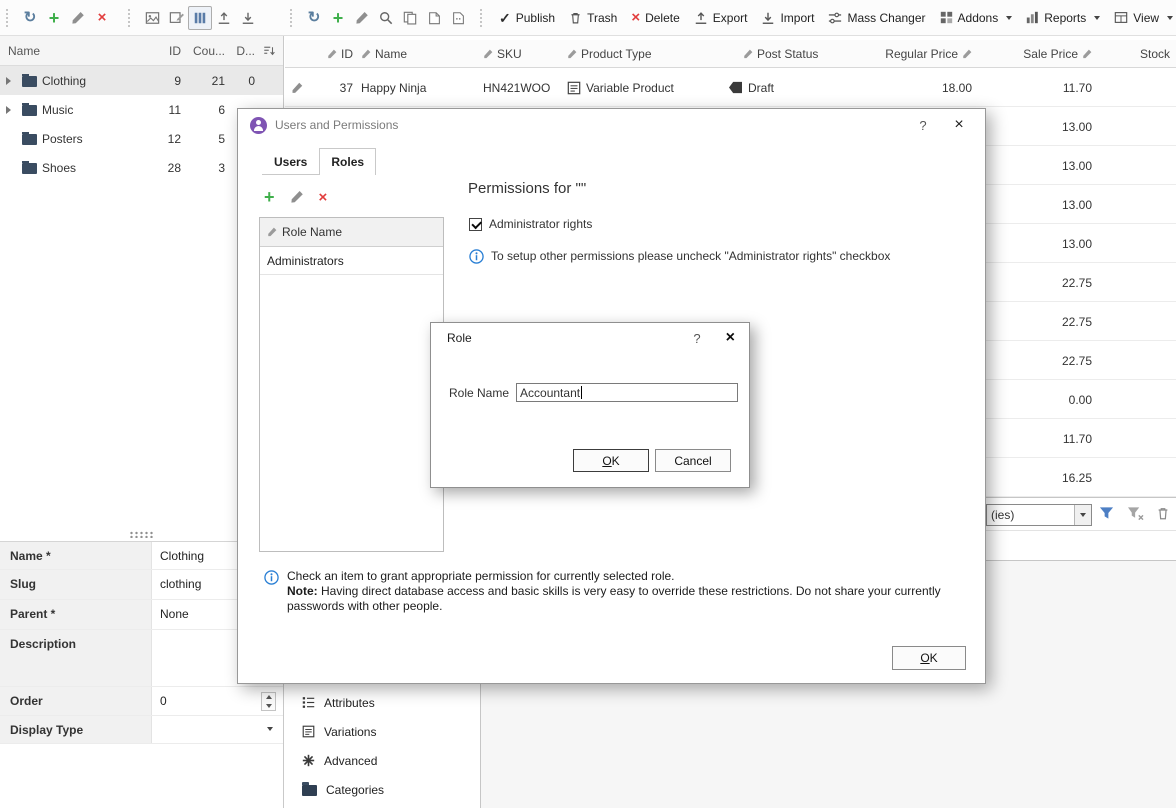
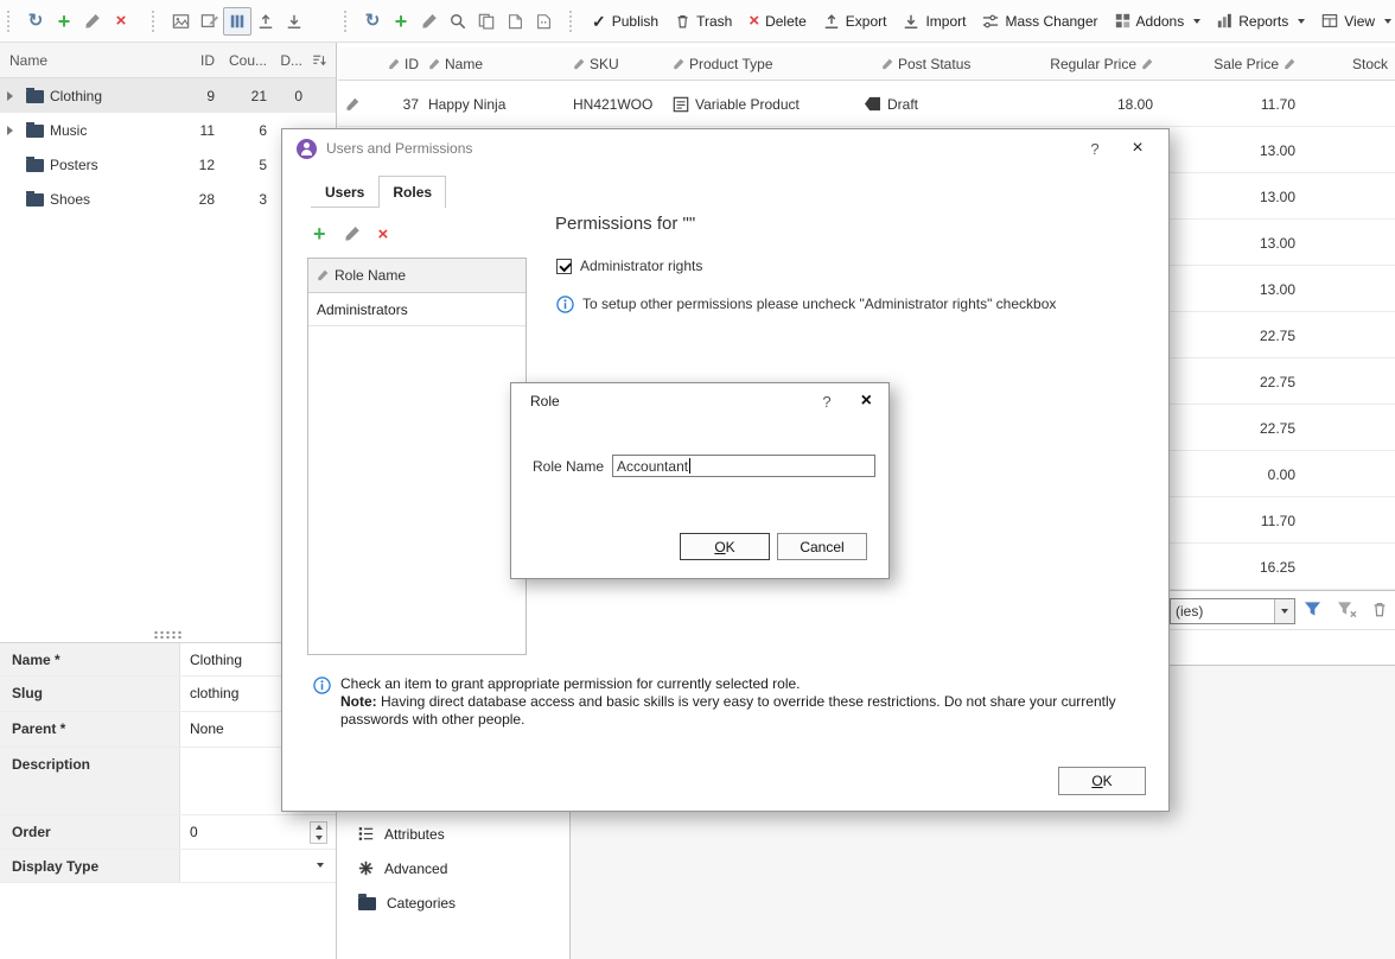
  ↻
  +
  ×
  ↻
  +
  ✓
  Publish
  Trash
  ×
  Delete
  Export
  Import
  Mass Changer
  Addons
  Reports
  View
  Name
  ID
  Cou...
  D...
  Clothing
  9
  21
  0
  Music
  11
  6
  Posters
  12
  5
  Shoes
  28
  3
  Name *
  Clothing
  Slug
  clothing
  Parent *
  None
  Description
  Order
  0
  Display Type
  ID
  Name
  SKU
  Product Type
  Post Status
  Regular Price
  Sale Price
  Stock
  37
  Happy Ninja
  HN421WOO
  Variable Product
  Draft
  18.00
  11.70
  13.00
  13.00
  13.00
  13.00
  22.75
  22.75
  22.75
  0.00
  11.70
  16.25
  (ies)
  Attributes
- Variations
  Advanced
  Categories
  Users and Permissions
  ?
  ×
  Users
  Roles
  +
  ×
  Role Name
  Administrators
  Permissions for ""
  Administrator rights
  To setup other permissions please uncheck "Administrator rights" checkbox
  Check an item to grant appropriate permission for currently selected role.
  Note: Having direct database access and basic skills is very easy to override these restrictions. Do not share your currently passwords with other people.
  O
  K
  Role
  ?
  ×
  Role Name
  Accountant
  O
  K
  Cancel
